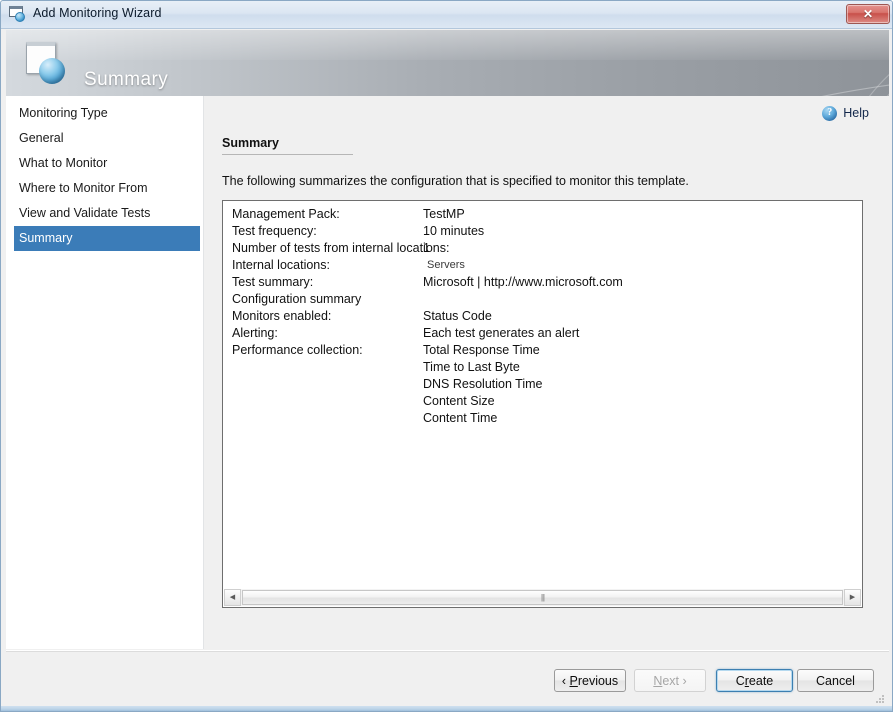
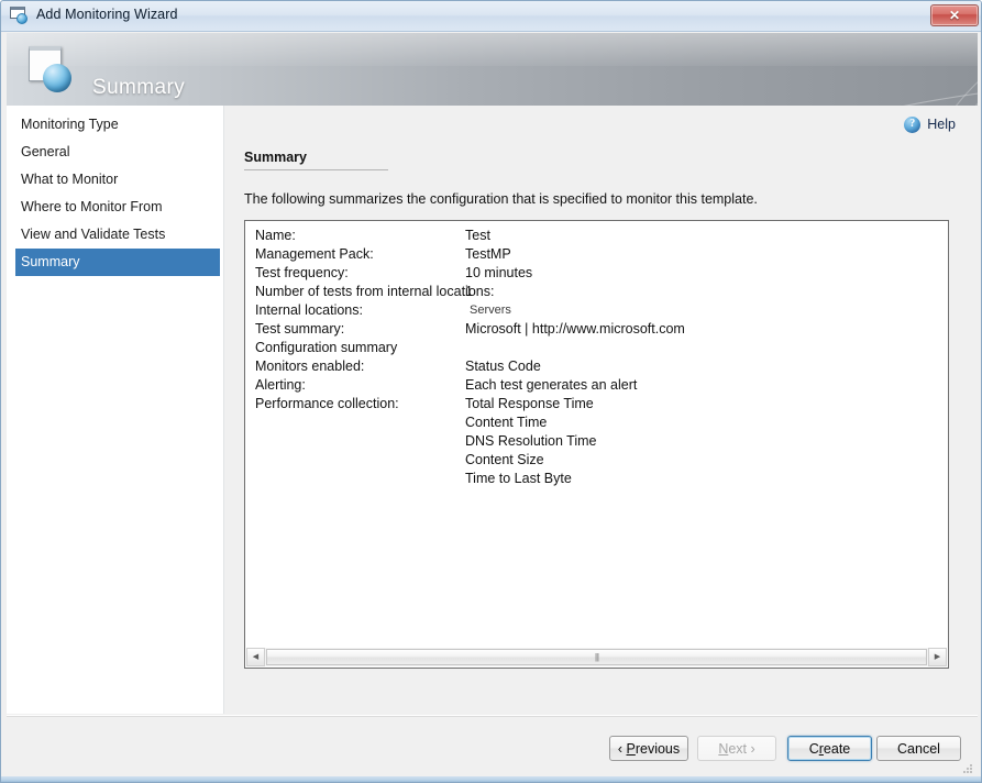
  Add Monitoring Wizard
  ✕
  Summary
  Monitoring Type
  General
  What to Monitor
  Where to Monitor From
  View and Validate Tests
  Summary
  ?
  Help
  Summary
  The following summarizes the configuration that is specified to monitor this template.
+ Name:
+ Test
  Management Pack:
  TestMP
  Test frequency:
  10 minutes
  Number of tests from internal locations:
  1
  Internal locations:
  Servers
  Test summary:
  Microsoft | http://www.microsoft.com
  Configuration summary
  Monitors enabled:
  Status Code
  Alerting:
  Each test generates an alert
  Performance collection:
  Total Response Time
- Time to Last Byte
+ Content Time
  DNS Resolution Time
  Content Size
- Content Time
+ Time to Last Byte
  |||
  ‹ Previous
  Next ›
  Create
  Cancel
